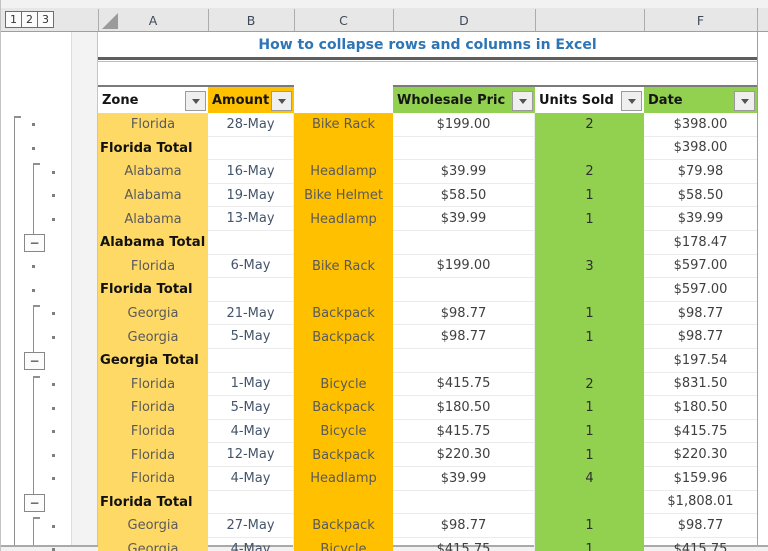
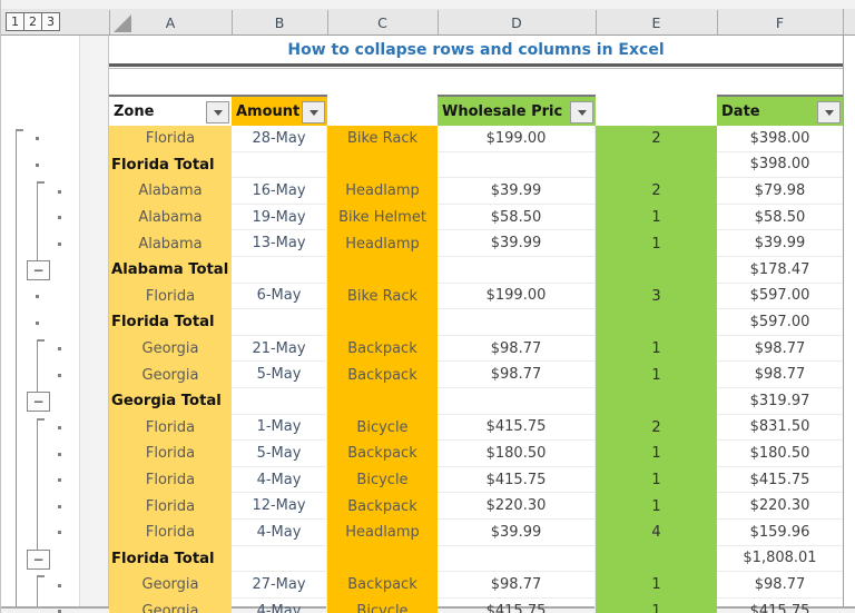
  How to collapse rows and columns in Excel
  A
  B
  C
  D
+ E
  F
  1
  2
  3
  Zone
  Amount
  Wholesale Pric
- Units Sold
  Date
  Florida
  28-May
  Bike Rack
  $199.00
  2
  $398.00
  $398.00
  Florida Total
  Alabama
  16-May
  Headlamp
  $39.99
  2
  $79.98
  Alabama
  19-May
  Bike Helmet
  $58.50
  1
  $58.50
  Alabama
  13-May
  Headlamp
  $39.99
  1
  $39.99
  $178.47
  Alabama Total
  Florida
  6-May
  Bike Rack
  $199.00
  3
  $597.00
  $597.00
  Florida Total
  Georgia
  21-May
  Backpack
  $98.77
  1
  $98.77
  Georgia
  5-May
  Backpack
  $98.77
  1
  $98.77
- $197.54
+ $319.97
  Georgia Total
  Florida
  1-May
  Bicycle
  $415.75
  2
  $831.50
  Florida
  5-May
  Backpack
  $180.50
  1
  $180.50
  Florida
  4-May
  Bicycle
  $415.75
  1
  $415.75
  Florida
  12-May
  Backpack
  $220.30
  1
  $220.30
  Florida
  4-May
  Headlamp
  $39.99
  4
  $159.96
  $1,808.01
  Florida Total
  Georgia
  27-May
  Backpack
  $98.77
  1
  $98.77
  Georgia
  4-May
  Bicycle
  $415.75
  1
  $415.75
  −
  −
  −
